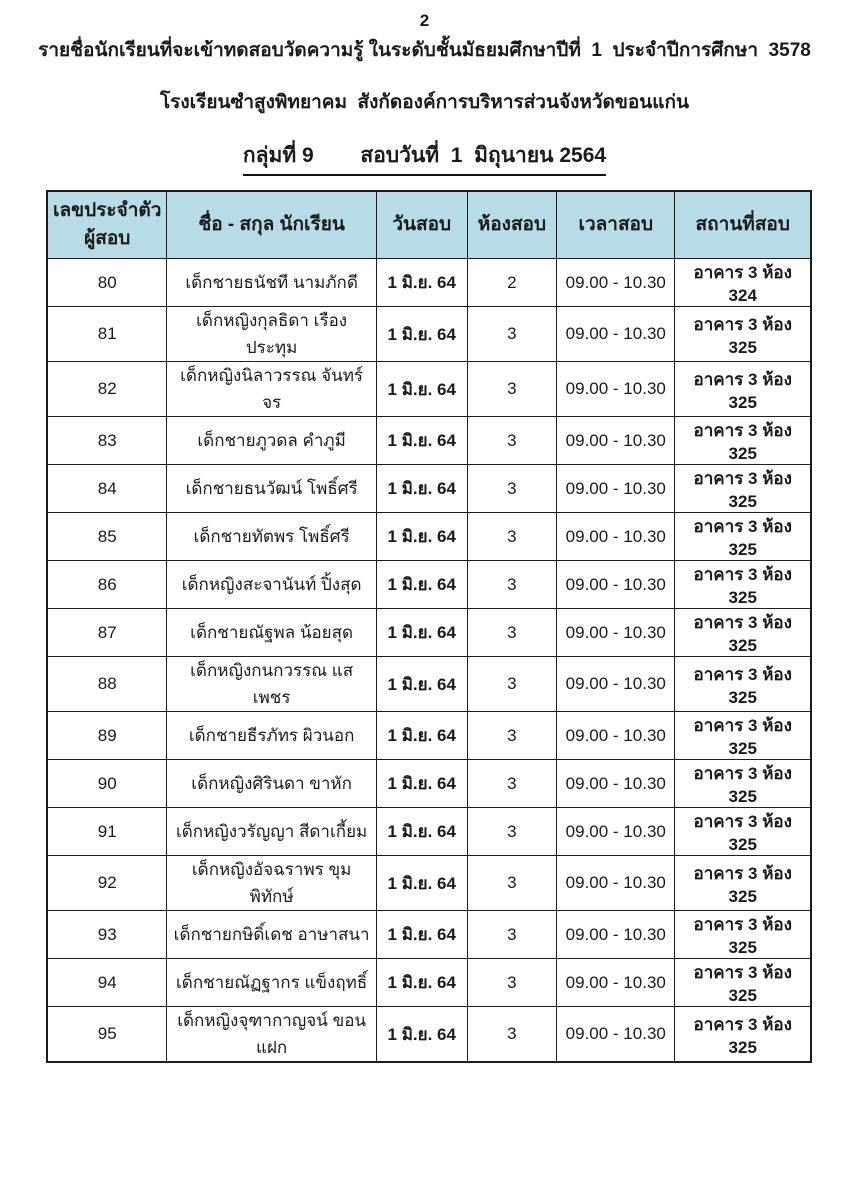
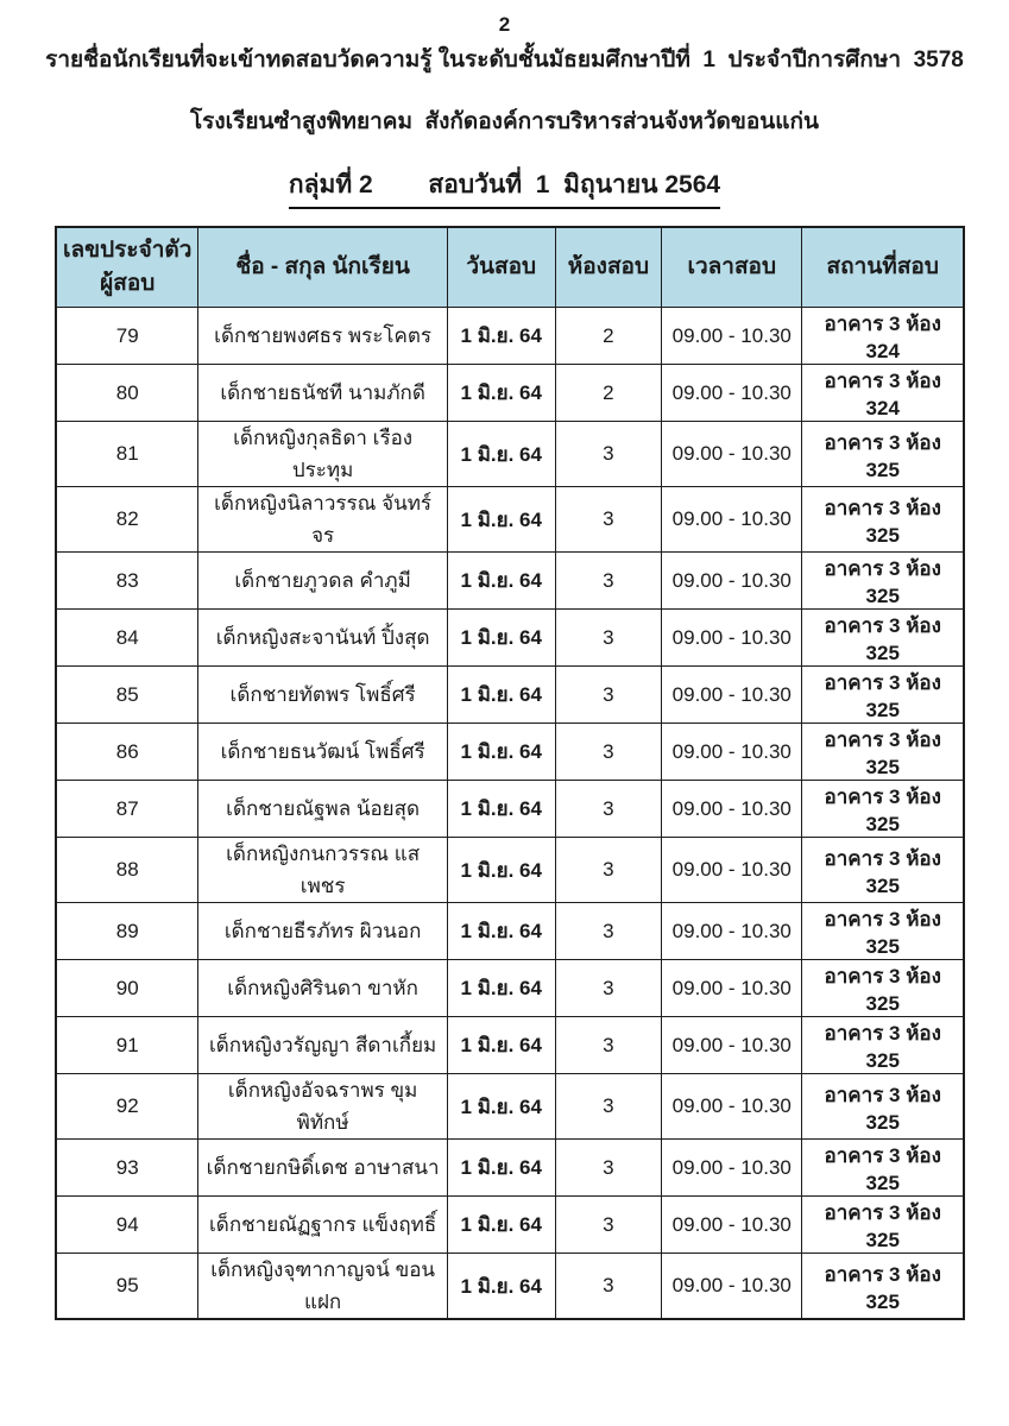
  2
  รายชื่อนักเรียนที่จะเข้าทดสอบวัดความรู้ ในระดับชั้นมัธยมศึกษาปีที่ 1 ประจำปีการศึกษา 3578
  โรงเรียนซำสูงพิทยาคม สังกัดองค์การบริหารส่วนจังหวัดขอนแก่น
- กลุ่มที่ 9 สอบวันที่ 1 มิถุนายน 2564
+ กลุ่มที่ 2 สอบวันที่ 1 มิถุนายน 2564
  เลขประจำตัว ผู้สอบ	ชื่อ - สกุล นักเรียน	วันสอบ	ห้องสอบ	เวลาสอบ	สถานที่สอบ
+ 79	เด็กชายพงศธร พระโคตร	1 มิ.ย. 64	2	09.00 - 10.30	อาคาร 3 ห้อง 324
  80	เด็กชายธนัชที นามภักดี	1 มิ.ย. 64	2	09.00 - 10.30	อาคาร 3 ห้อง 324
  81	เด็กหญิงกุลธิดา เรืองประทุม	1 มิ.ย. 64	3	09.00 - 10.30	อาคาร 3 ห้อง 325
  82	เด็กหญิงนิลาวรรณ จันทร์จร	1 มิ.ย. 64	3	09.00 - 10.30	อาคาร 3 ห้อง 325
  83	เด็กชายภูวดล คำภูมี	1 มิ.ย. 64	3	09.00 - 10.30	อาคาร 3 ห้อง 325
- 84	เด็กชายธนวัฒน์ โพธิ์ศรี	1 มิ.ย. 64	3	09.00 - 10.30	อาคาร 3 ห้อง 325
+ 84	เด็กหญิงสะจานันท์ ปิ้งสุด	1 มิ.ย. 64	3	09.00 - 10.30	อาคาร 3 ห้อง 325
  85	เด็กชายทัตพร โพธิ์ศรี	1 มิ.ย. 64	3	09.00 - 10.30	อาคาร 3 ห้อง 325
- 86	เด็กหญิงสะจานันท์ ปิ้งสุด	1 มิ.ย. 64	3	09.00 - 10.30	อาคาร 3 ห้อง 325
+ 86	เด็กชายธนวัฒน์ โพธิ์ศรี	1 มิ.ย. 64	3	09.00 - 10.30	อาคาร 3 ห้อง 325
  87	เด็กชายณัฐพล น้อยสุด	1 มิ.ย. 64	3	09.00 - 10.30	อาคาร 3 ห้อง 325
  88	เด็กหญิงกนกวรรณ แสเพชร	1 มิ.ย. 64	3	09.00 - 10.30	อาคาร 3 ห้อง 325
  89	เด็กชายธีรภัทร ผิวนอก	1 มิ.ย. 64	3	09.00 - 10.30	อาคาร 3 ห้อง 325
  90	เด็กหญิงศิรินดา ขาหัก	1 มิ.ย. 64	3	09.00 - 10.30	อาคาร 3 ห้อง 325
  91	เด็กหญิงวรัญญา สีดาเกี้ยม	1 มิ.ย. 64	3	09.00 - 10.30	อาคาร 3 ห้อง 325
  92	เด็กหญิงอัจฉราพร ขุมพิทักษ์	1 มิ.ย. 64	3	09.00 - 10.30	อาคาร 3 ห้อง 325
  93	เด็กชายกษิดิ์เดช อาษาสนา	1 มิ.ย. 64	3	09.00 - 10.30	อาคาร 3 ห้อง 325
  94	เด็กชายณัฏฐากร แข็งฤทธิ์	1 มิ.ย. 64	3	09.00 - 10.30	อาคาร 3 ห้อง 325
  95	เด็กหญิงจุฑากาญจน์ ขอนแฝก	1 มิ.ย. 64	3	09.00 - 10.30	อาคาร 3 ห้อง 325
